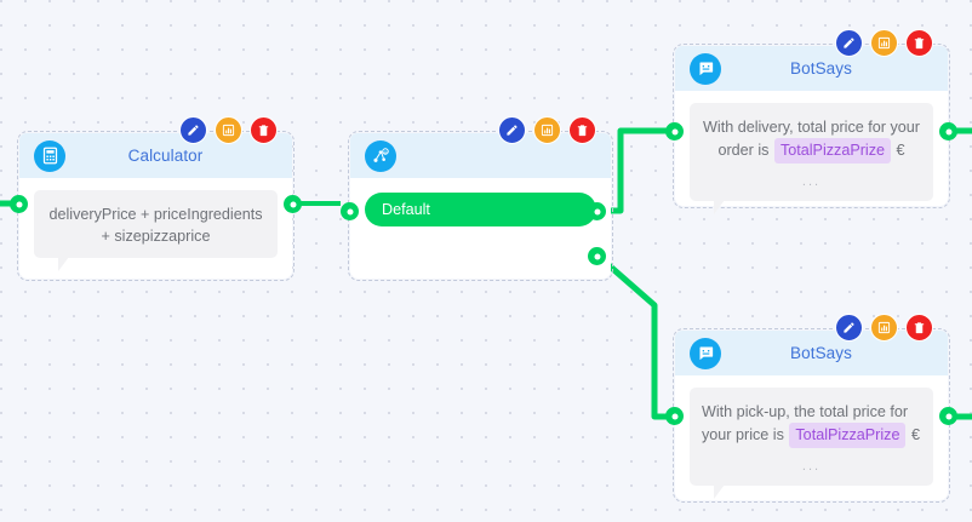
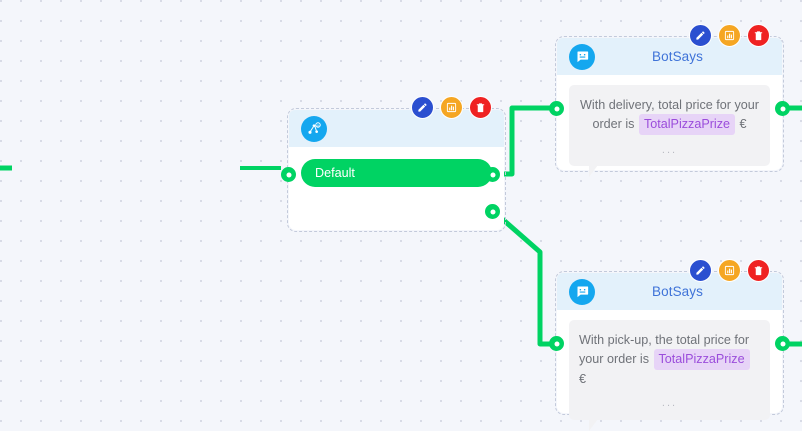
- Calculator
- deliveryPrice + priceIngredients + sizepizzaprice
  Default
  BotSays
  With delivery, total price for your order is TotalPizzaPrize €
  ...
  BotSays
- With pick-up, the total price for your price is TotalPizzaPrize €
+ With pick-up, the total price for your order is TotalPizzaPrize €
  ...
